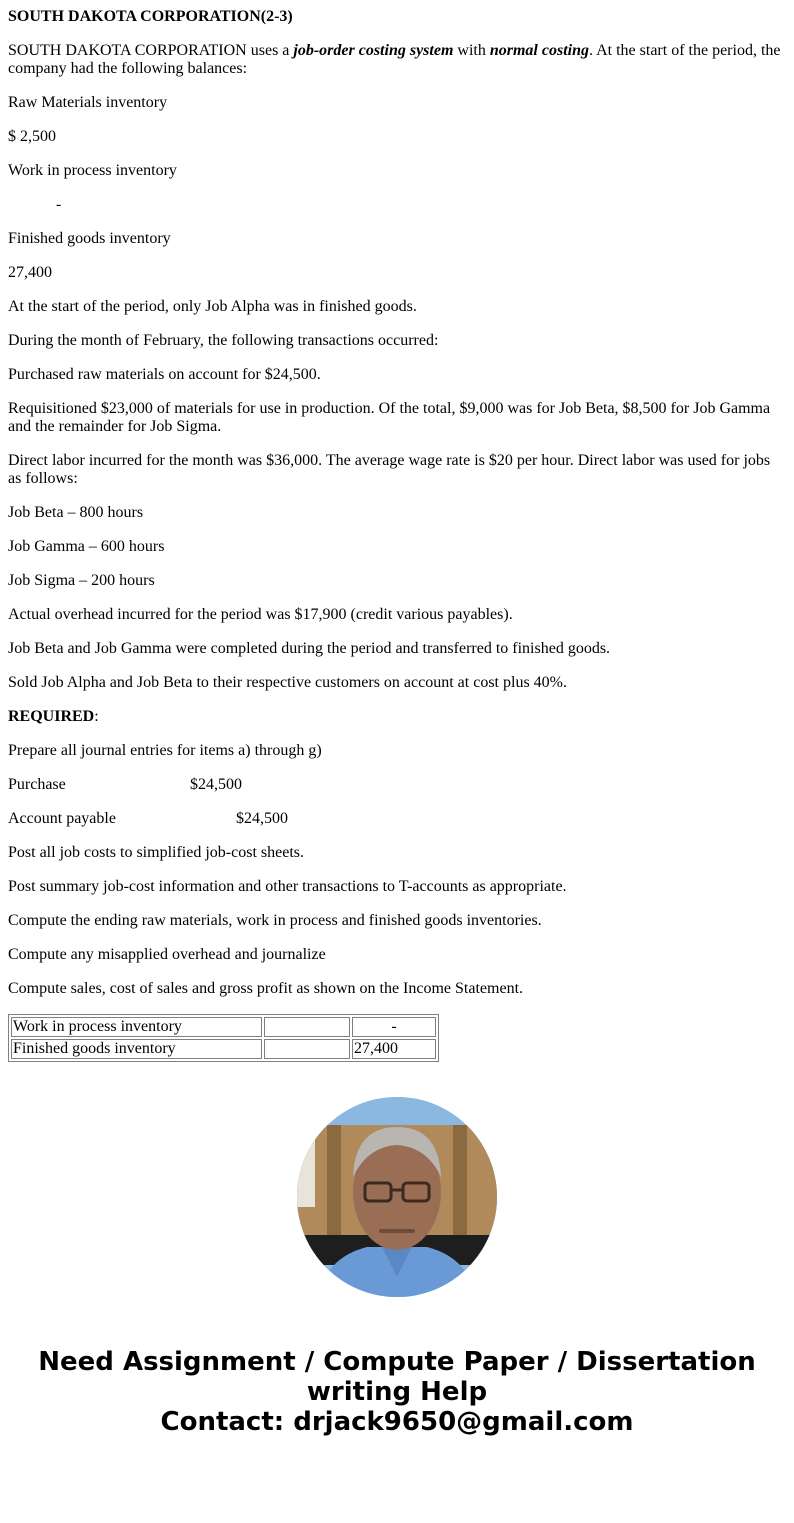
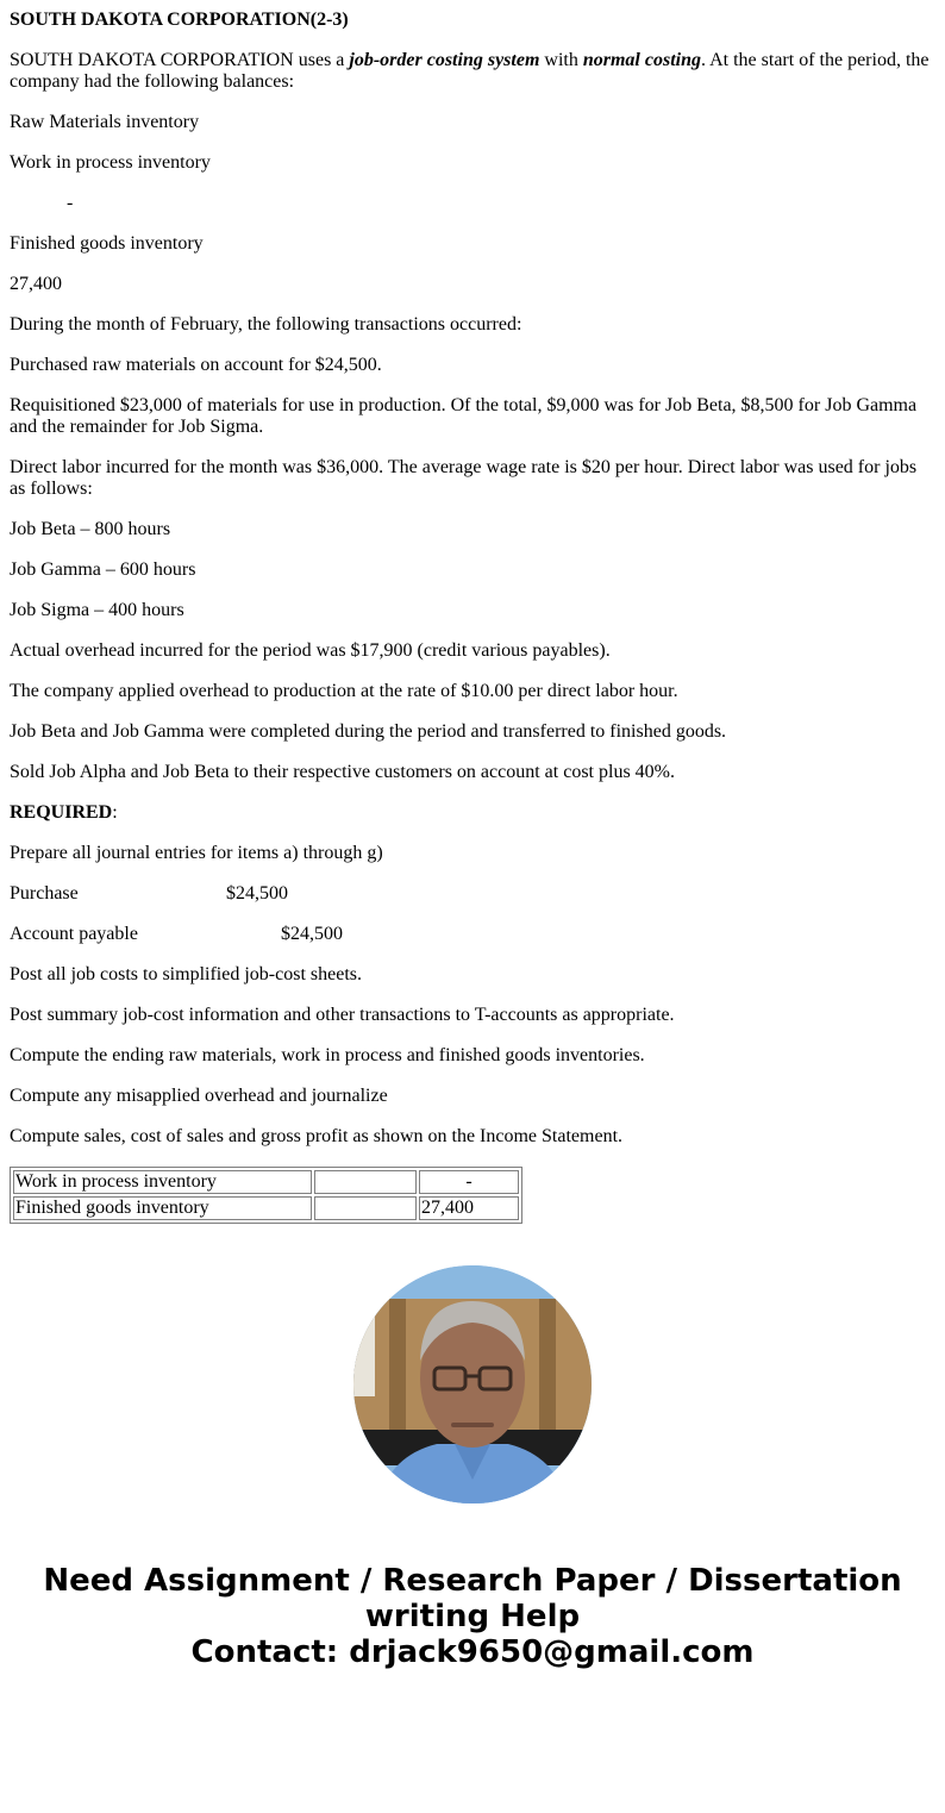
  SOUTH DAKOTA CORPORATION(2-3)
  SOUTH DAKOTA CORPORATION uses a job-order costing system with normal costing. At the start of the period, the company had the following balances:
  Raw Materials inventory
- $ 2,500
  Work in process inventory
  -
  Finished goods inventory
  27,400
- At the start of the period, only Job Alpha was in finished goods.
  During the month of February, the following transactions occurred:
  Purchased raw materials on account for $24,500.
  Requisitioned $23,000 of materials for use in production. Of the total, $9,000 was for Job Beta, $8,500 for Job Gamma and the remainder for Job Sigma.
  Direct labor incurred for the month was $36,000. The average wage rate is $20 per hour. Direct labor was used for jobs as follows:
  Job Beta – 800 hours
  Job Gamma – 600 hours
- Job Sigma – 200 hours
+ Job Sigma – 400 hours
  Actual overhead incurred for the period was $17,900 (credit various payables).
+ The company applied overhead to production at the rate of $10.00 per direct labor hour.
  Job Beta and Job Gamma were completed during the period and transferred to finished goods.
  Sold Job Alpha and Job Beta to their respective customers on account at cost plus 40%.
  REQUIRED:
  Prepare all journal entries for items a) through g)
  Purchase $24,500
  Account payable $24,500
  Post all job costs to simplified job-cost sheets.
  Post summary job-cost information and other transactions to T-accounts as appropriate.
  Compute the ending raw materials, work in process and finished goods inventories.
  Compute any misapplied overhead and journalize
  Compute sales, cost of sales and gross profit as shown on the Income Statement.
  Work in process inventory		-
  Finished goods inventory		27,400
- Need Assignment / Compute Paper / Dissertation writing Help
+ Need Assignment / Research Paper / Dissertation writing Help
  Contact: drjack9650@gmail.com
